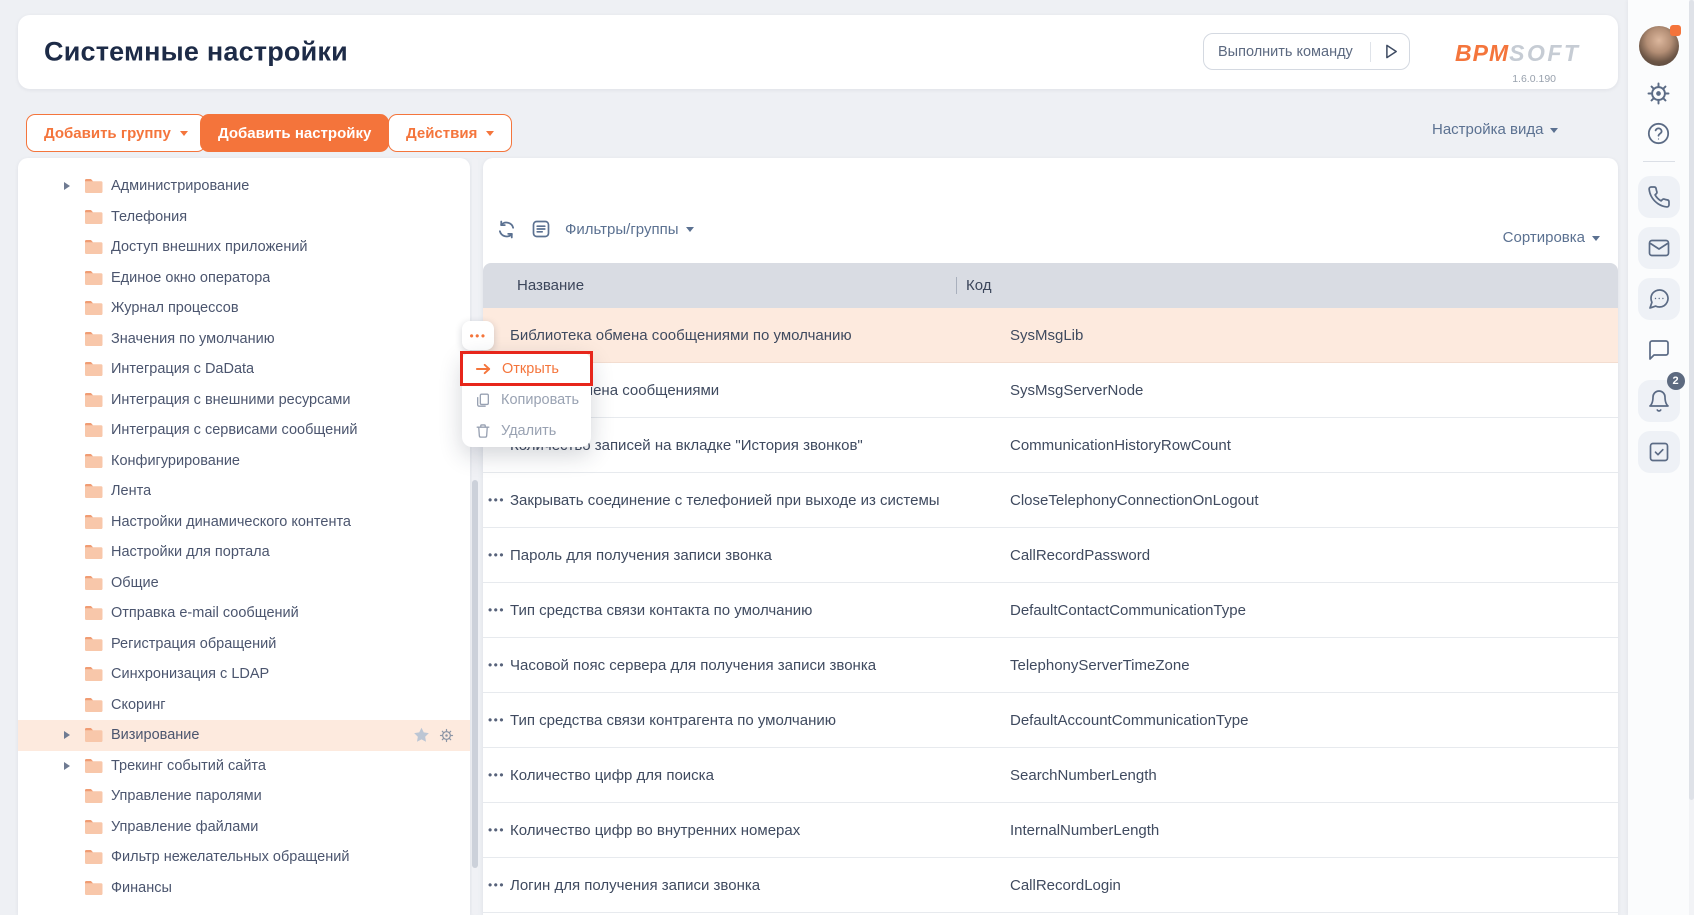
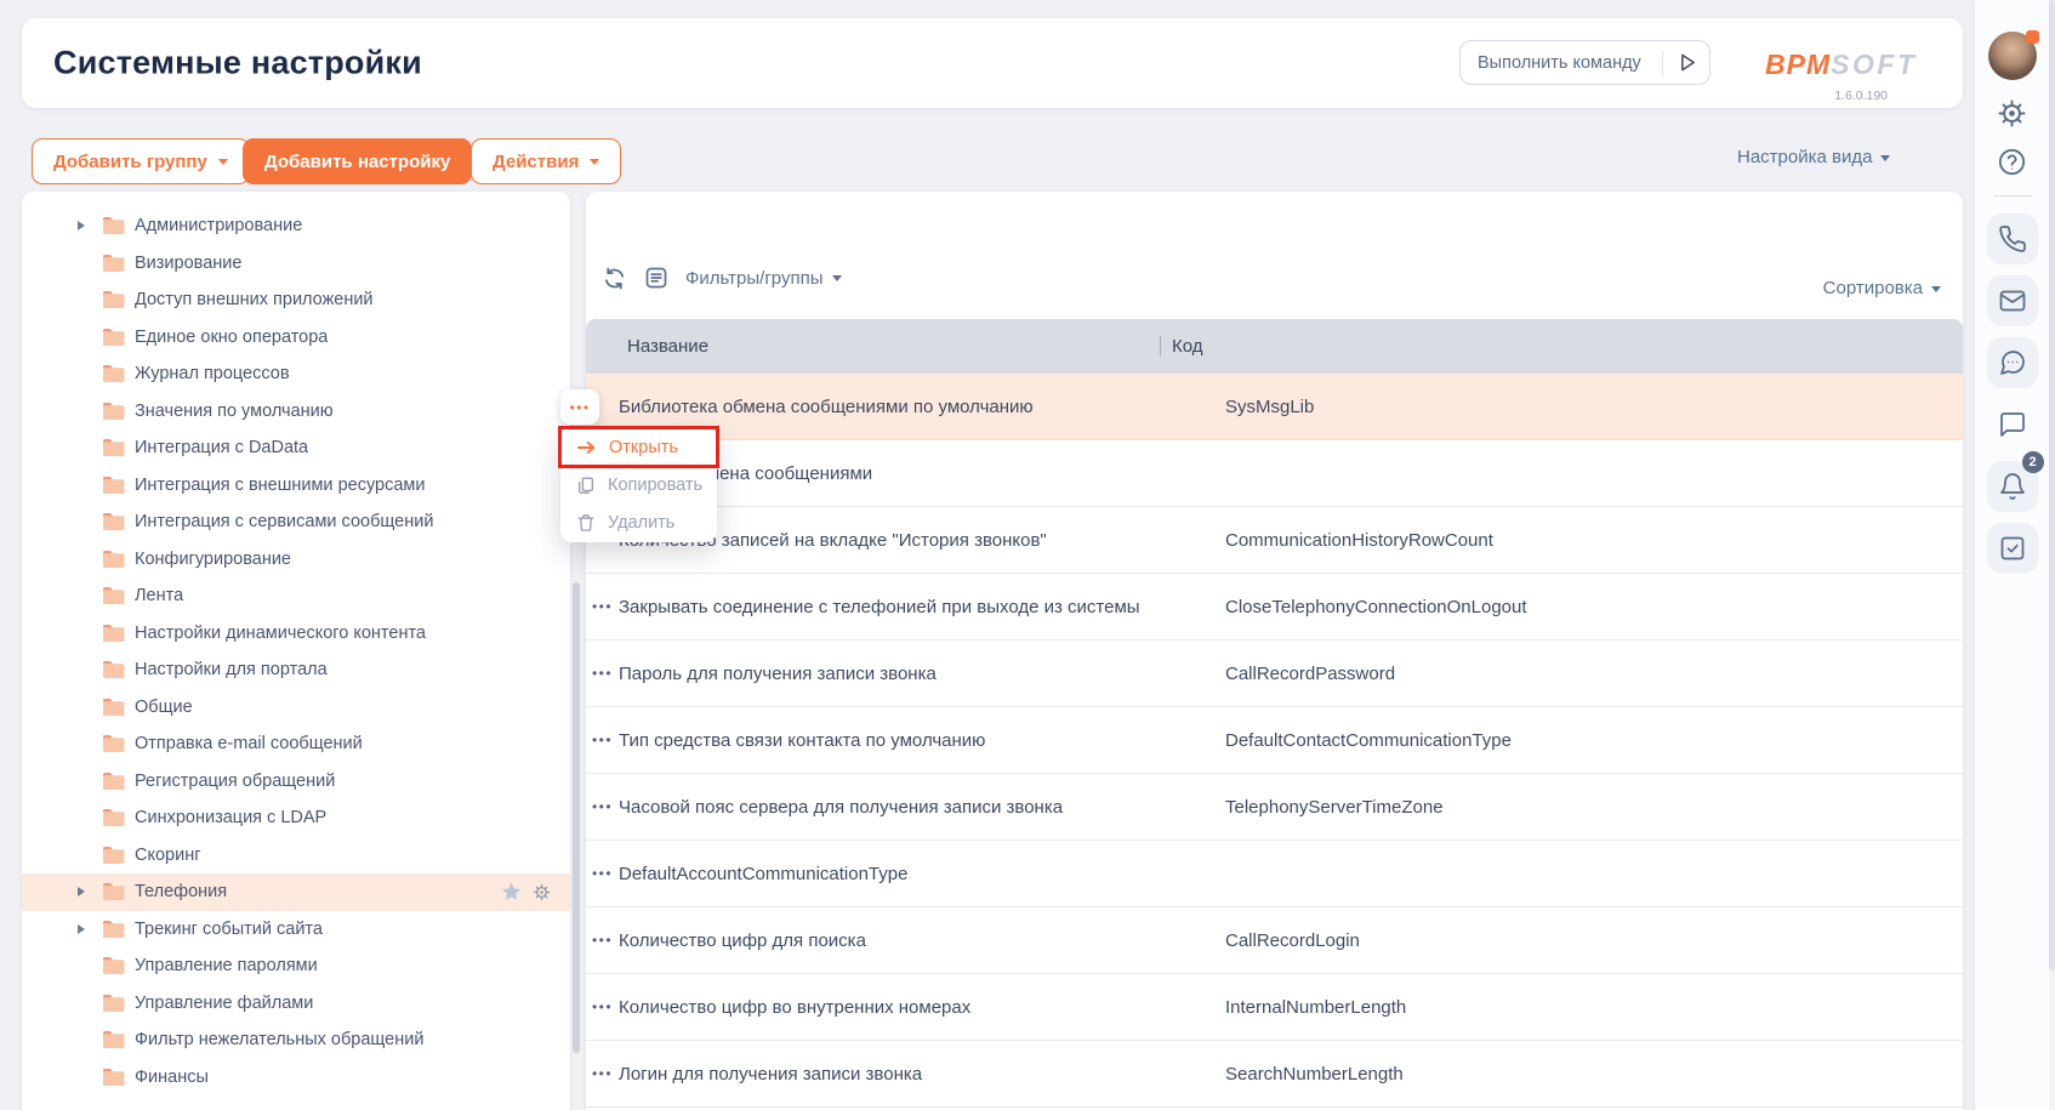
  Системные настройки
  Выполнить команду
  BPMSOFT
  1.6.0.190
  Добавить группу
  Добавить настройку
  Действия
  Настройка вида
  Администрирование
- Телефония
+ Визирование
  Доступ внешних приложений
  Единое окно оператора
  Журнал процессов
  Значения по умолчанию
  Интеграция с DaData
  Интеграция с внешними ресурсами
  Интеграция с сервисами сообщений
  Конфигурирование
  Лента
  Настройки динамического контента
  Настройки для портала
  Общие
  Отправка e-mail сообщений
  Регистрация обращений
  Синхронизация с LDAP
  Скоринг
- Визирование
+ Телефония
  Трекинг событий сайта
  Управление паролями
  Управление файлами
  Фильтр нежелательных обращений
  Финансы
  Фильтры/группы
  Сортировка
  Название
  Код
  Библиотека обмена сообщениями по умолчанию
  SysMsgLib
- SysMsgServerNode
  записей на вкладке "История звонков"
  CommunicationHistoryRowCount
  •••
  Закрывать соединение с телефонией при выходе из системы
  CloseTelephonyConnectionOnLogout
  •••
  Пароль для получения записи звонка
  CallRecordPassword
  •••
  Тип средства связи контакта по умолчанию
  DefaultContactCommunicationType
  •••
  Часовой пояс сервера для получения записи звонка
  TelephonyServerTimeZone
  •••
- Тип средства связи контрагента по умолчанию
  DefaultAccountCommunicationType
  •••
  Количество цифр для поиска
- SearchNumberLength
+ CallRecordLogin
  •••
  Количество цифр во внутренних номерах
  InternalNumberLength
  •••
  Логин для получения записи звонка
- CallRecordLogin
+ SearchNumberLength
  •••
  Открыть
  Копировать
  Удалить
  2
